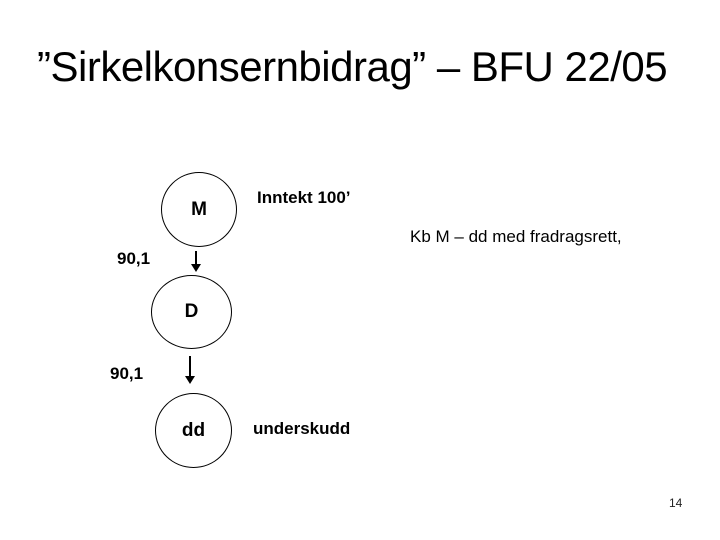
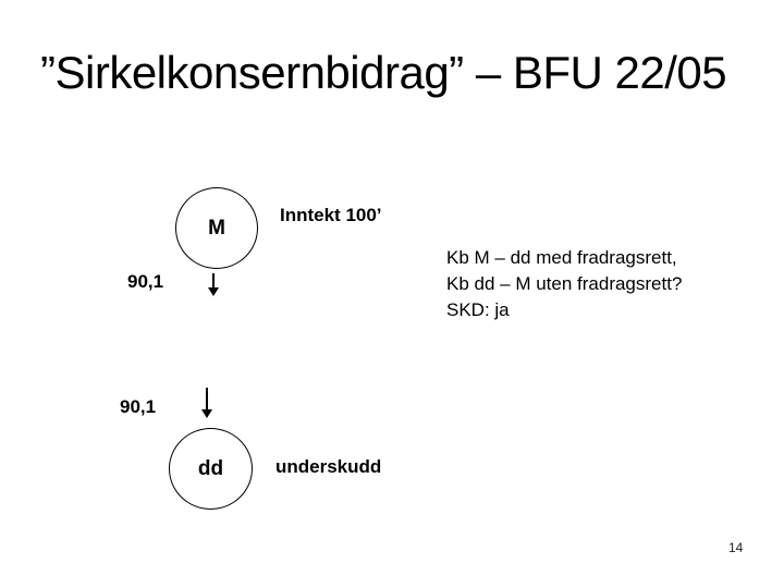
  ”Sirkelkonsernbidrag” – BFU 22/05
  M
  Inntekt 100’
  90,1
- D
  90,1
  dd
  underskudd
  Kb M – dd med fradragsrett,
+ Kb dd – M uten fradragsrett?
+ SKD: ja
  14
